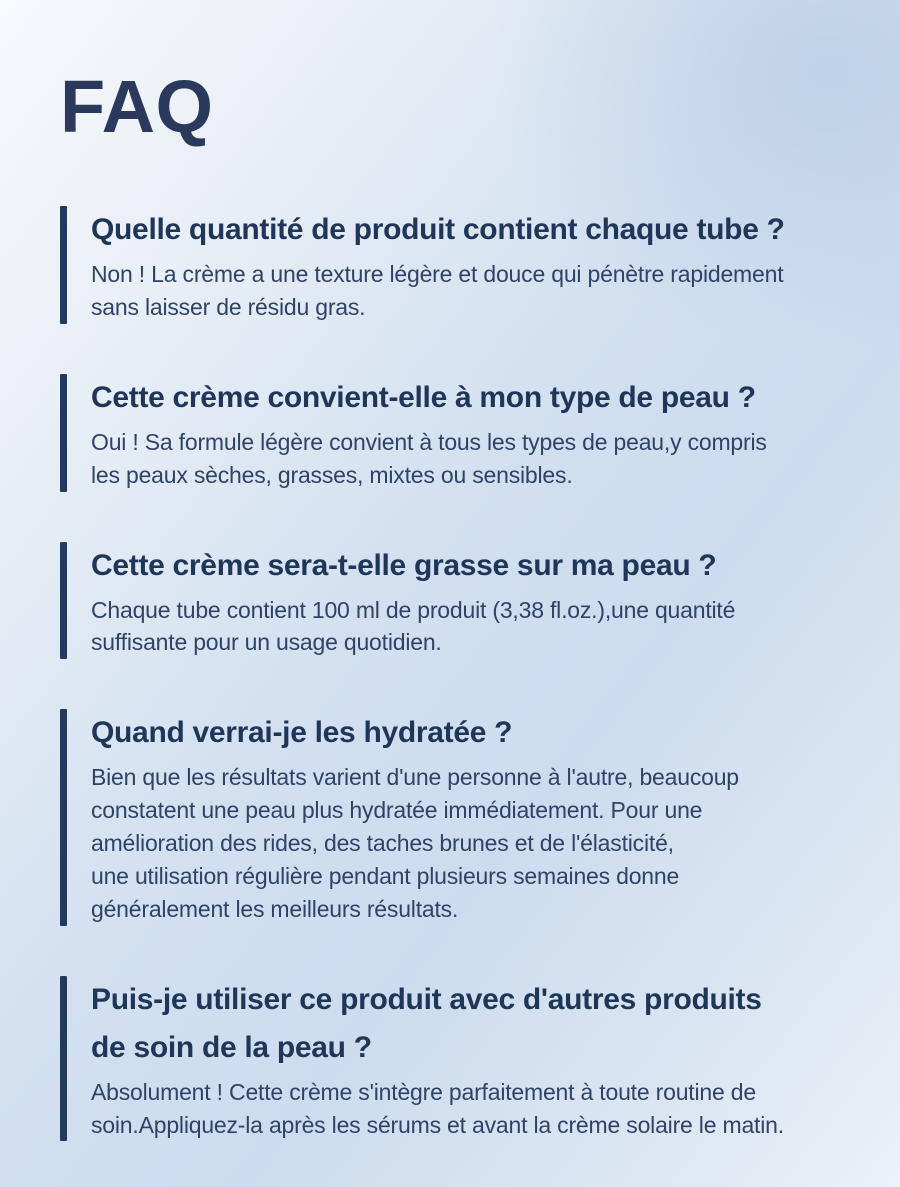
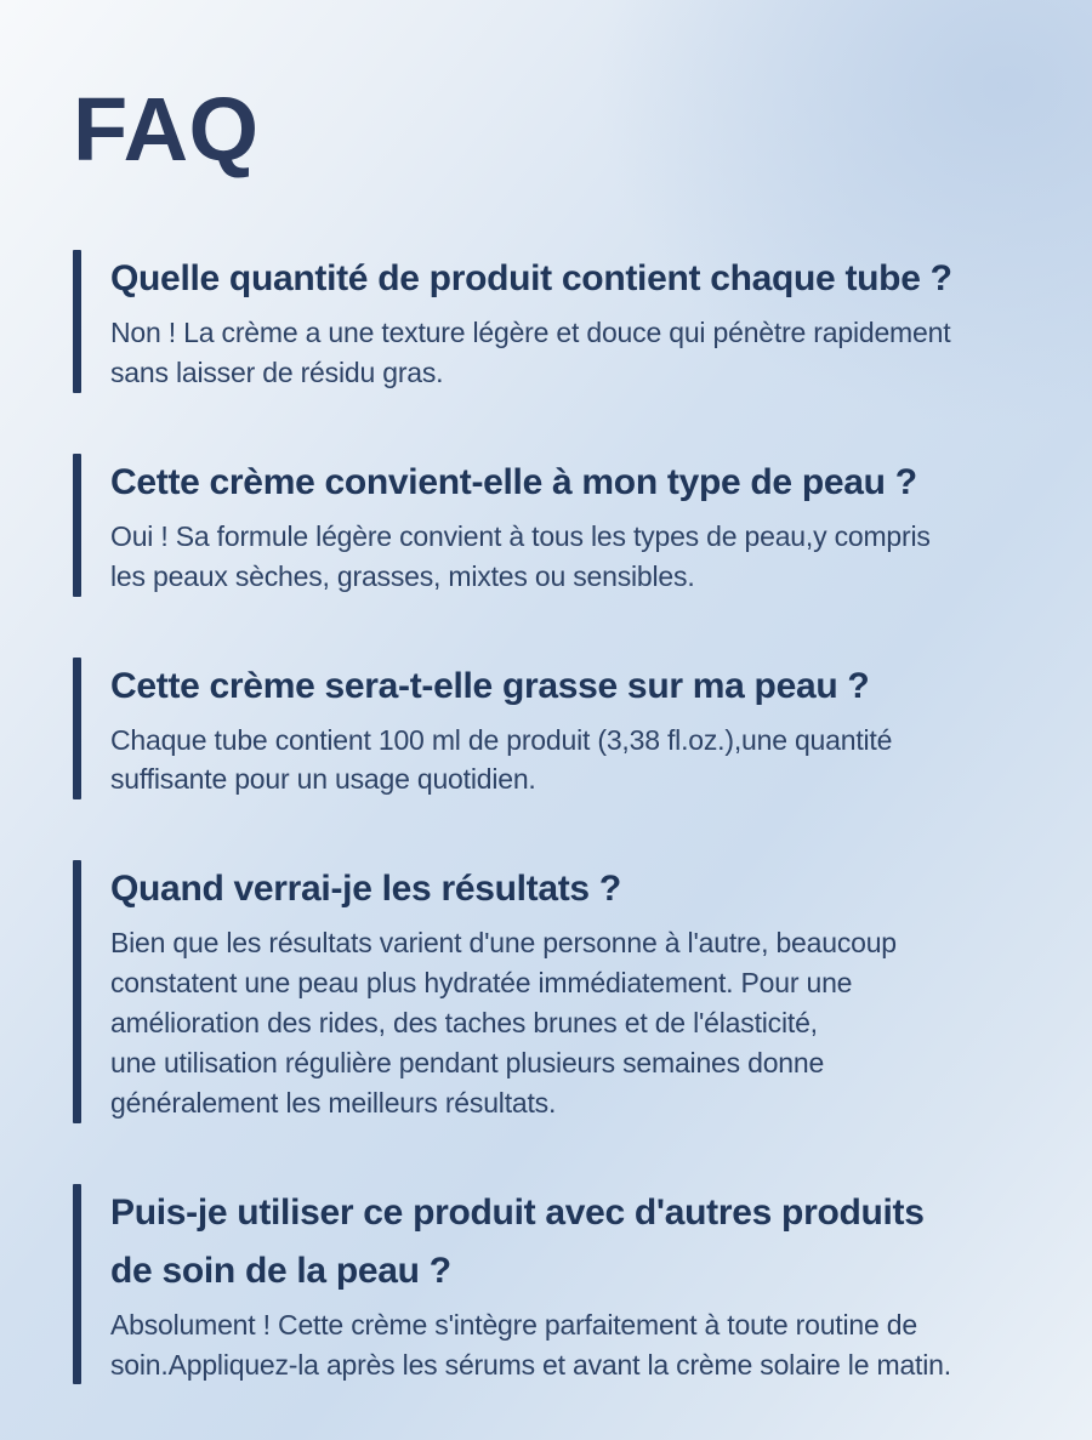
  FAQ
  Quelle quantité de produit contient chaque tube ?
  Non ! La crème a une texture légère et douce qui pénètre rapidement
  sans laisser de résidu gras.
  Cette crème convient-elle à mon type de peau ?
  Oui ! Sa formule légère convient à tous les types de peau,y compris
  les peaux sèches, grasses, mixtes ou sensibles.
  Cette crème sera-t-elle grasse sur ma peau ?
  Chaque tube contient 100 ml de produit (3,38 fl.oz.),une quantité
  suffisante pour un usage quotidien.
- Quand verrai-je les hydratée ?
+ Quand verrai-je les résultats ?
  Bien que les résultats varient d'une personne à l'autre, beaucoup
  constatent une peau plus hydratée immédiatement. Pour une
  amélioration des rides, des taches brunes et de l'élasticité,
  une utilisation régulière pendant plusieurs semaines donne
  généralement les meilleurs résultats.
  Puis-je utiliser ce produit avec d'autres produits
  de soin de la peau ?
  Absolument ! Cette crème s'intègre parfaitement à toute routine de
  soin.Appliquez-la après les sérums et avant la crème solaire le matin.
